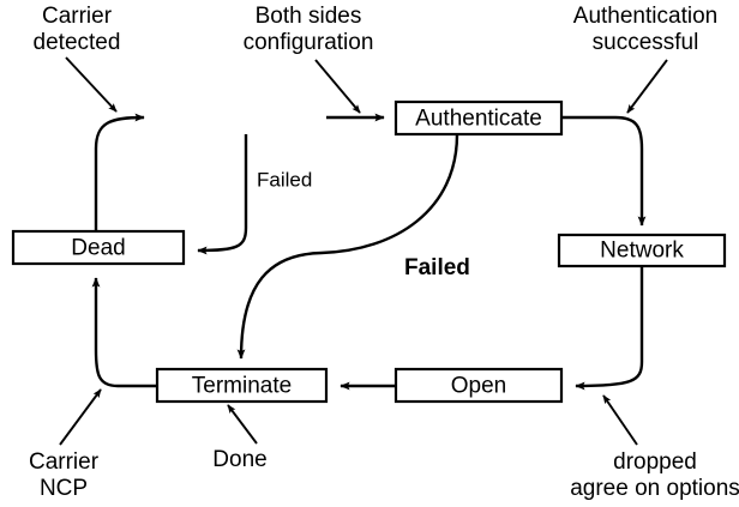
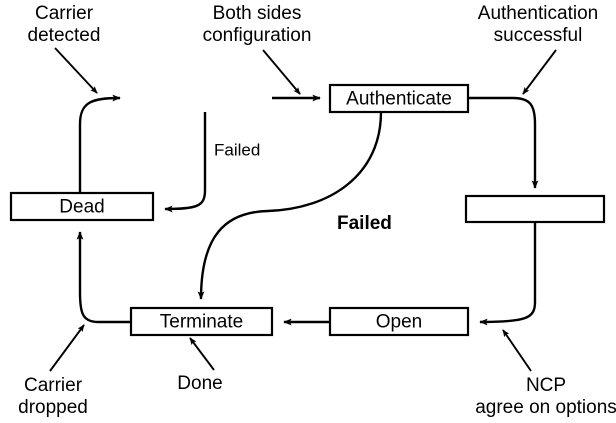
  Authenticate
  Dead
- Network
  Terminate
  Open
  Failed
  Failed
  Carrier
  detected
  Both sides
  configuration
  Authentication
  successful
  Carrier
- NCP
+ dropped
  Done
- dropped
+ NCP
  agree on options
